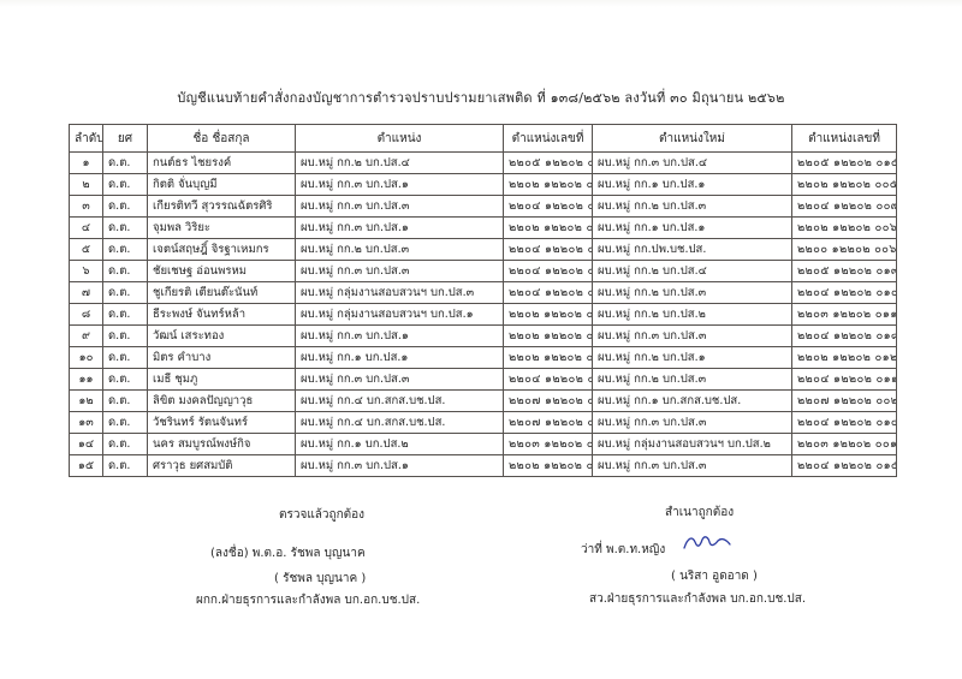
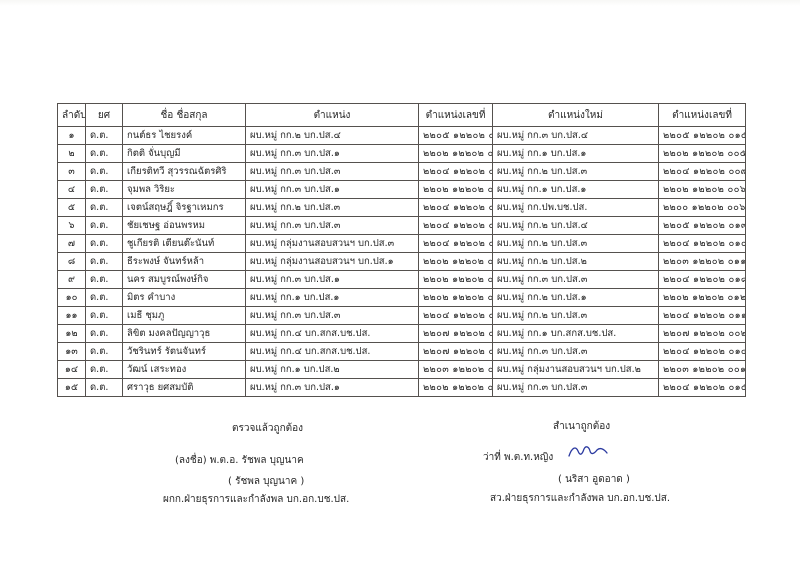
- บัญชีแนบท้ายคำสั่งกองบัญชาการตำรวจปราบปรามยาเสพติด ที่ ๑๓๘/๒๕๖๒ ลงวันที่ ๓๐ มิถุนายน ๒๕๖๒
  ลำดับ	ยศ	ชื่อ ชื่อสกุล	ตำแหน่ง	ตำแหน่งเลขที่	ตำแหน่งใหม่	ตำแหน่งเลขที่
  ๑	ด.ต.	กนต์ธร ไชยรงค์	ผบ.หมู่ กก.๒ บก.ปส.๔	๒๒๐๕ ๑๒๒๐๒ ๐	ผบ.หมู่ กก.๓ บก.ปส.๔	๒๒๐๕ ๑๒๒๐๒ ๐๑๕
  ๒	ด.ต.	กิตติ จั่นบุญมี	ผบ.หมู่ กก.๓ บก.ปส.๑	๒๒๐๒ ๑๒๒๐๒ ๐	ผบ.หมู่ กก.๑ บก.ปส.๑	๒๒๐๒ ๑๒๒๐๒ ๐๐๕
  ๓	ด.ต.	เกียรติทวี สุวรรณฉัตรศิริ	ผบ.หมู่ กก.๓ บก.ปส.๓	๒๒๐๔ ๑๒๒๐๒ ๐	ผบ.หมู่ กก.๒ บก.ปส.๓	๒๒๐๔ ๑๒๒๐๒ ๐๐๙
  ๔	ด.ต.	จุมพล วิริยะ	ผบ.หมู่ กก.๓ บก.ปส.๑	๒๒๐๒ ๑๒๒๐๒ ๐	ผบ.หมู่ กก.๑ บก.ปส.๑	๒๒๐๒ ๑๒๒๐๒ ๐๐๖
  ๕	ด.ต.	เจตน์สฤษฎิ์ จิรฐาเหมกร	ผบ.หมู่ กก.๒ บก.ปส.๓	๒๒๐๔ ๑๒๒๐๒ ๐	ผบ.หมู่ กก.ปพ.บช.ปส.	๒๒๐๐ ๑๒๒๐๒ ๐๐๖
  ๖	ด.ต.	ชัยเชษฐ อ่อนพรหม	ผบ.หมู่ กก.๓ บก.ปส.๓	๒๒๐๔ ๑๒๒๐๒ ๐	ผบ.หมู่ กก.๒ บก.ปส.๔	๒๒๐๕ ๑๒๒๐๒ ๐๑๓
  ๗	ด.ต.	ชูเกียรติ เตียนต๊ะนันท์	ผบ.หมู่ กลุ่มงานสอบสวนฯ บก.ปส.๓	๒๒๐๔ ๑๒๒๐๒ ๐	ผบ.หมู่ กก.๒ บก.ปส.๓	๒๒๐๔ ๑๒๒๐๒ ๐๑๐
  ๘	ด.ต.	ธีระพงษ์ จันทร์หล้า	ผบ.หมู่ กลุ่มงานสอบสวนฯ บก.ปส.๑	๒๒๐๒ ๑๒๒๐๒ ๐	ผบ.หมู่ กก.๒ บก.ปส.๒	๒๒๐๓ ๑๒๒๐๒ ๐๑๑
- ๙	ด.ต.	วัฒน์ เสระทอง	ผบ.หมู่ กก.๓ บก.ปส.๑	๒๒๐๒ ๑๒๒๐๒ ๐	ผบ.หมู่ กก.๓ บก.ปส.๓	๒๒๐๔ ๑๒๒๐๒ ๐๑๘
+ ๙	ด.ต.	นคร สมบูรณ์พงษ์กิจ	ผบ.หมู่ กก.๓ บก.ปส.๑	๒๒๐๒ ๑๒๒๐๒ ๐	ผบ.หมู่ กก.๓ บก.ปส.๓	๒๒๐๔ ๑๒๒๐๒ ๐๑๘
  ๑๐	ด.ต.	มิตร คำบาง	ผบ.หมู่ กก.๑ บก.ปส.๑	๒๒๐๒ ๑๒๒๐๒ ๐	ผบ.หมู่ กก.๒ บก.ปส.๑	๒๒๐๒ ๑๒๒๐๒ ๐๑๒
  ๑๑	ด.ต.	เมธี ชุมภู	ผบ.หมู่ กก.๓ บก.ปส.๓	๒๒๐๔ ๑๒๒๐๒ ๐	ผบ.หมู่ กก.๒ บก.ปส.๓	๒๒๐๔ ๑๒๒๐๒ ๐๑๑
  ๑๒	ด.ต.	ลิขิต มงคลปัญญาวุธ	ผบ.หมู่ กก.๔ บก.สกส.บช.ปส.	๒๒๐๗ ๑๒๒๐๒ ๐	ผบ.หมู่ กก.๑ บก.สกส.บช.ปส.	๒๒๐๗ ๑๒๒๐๒ ๐๐๒
  ๑๓	ด.ต.	วัชรินทร์ รัตนจันทร์	ผบ.หมู่ กก.๔ บก.สกส.บช.ปส.	๒๒๐๗ ๑๒๒๐๒ ๐	ผบ.หมู่ กก.๓ บก.ปส.๓	๒๒๐๔ ๑๒๒๐๒ ๐๑๔
- ๑๔	ด.ต.	นคร สมบูรณ์พงษ์กิจ	ผบ.หมู่ กก.๑ บก.ปส.๒	๒๒๐๓ ๑๒๒๐๒ ๐	ผบ.หมู่ กลุ่มงานสอบสวนฯ บก.ปส.๒	๒๒๐๓ ๑๒๒๐๒ ๐๐๑
+ ๑๔	ด.ต.	วัฒน์ เสระทอง	ผบ.หมู่ กก.๑ บก.ปส.๒	๒๒๐๓ ๑๒๒๐๒ ๐	ผบ.หมู่ กลุ่มงานสอบสวนฯ บก.ปส.๒	๒๒๐๓ ๑๒๒๐๒ ๐๐๑
  ๑๕	ด.ต.	ศราวุธ ยศสมบัติ	ผบ.หมู่ กก.๓ บก.ปส.๑	๒๒๐๒ ๑๒๒๐๒ ๐	ผบ.หมู่ กก.๓ บก.ปส.๓	๒๒๐๔ ๑๒๒๐๒ ๐๑๕
  ตรวจแล้วถูกต้อง
  (ลงชื่อ) พ.ต.อ. รัชพล บุญนาค
  ( รัชพล บุญนาค )
  ผกก.ฝ่ายธุรการและกำลังพล บก.อก.บช.ปส.
  สำเนาถูกต้อง
  ว่าที่ พ.ต.ท.หญิง
  ( นริสา อูดอาด )
  สว.ฝ่ายธุรการและกำลังพล บก.อก.บช.ปส.
